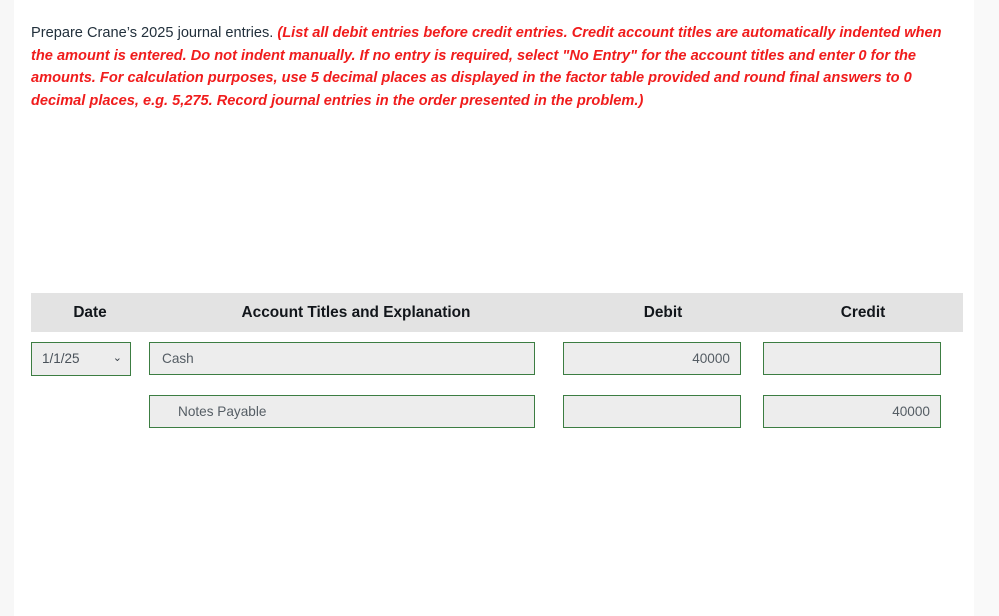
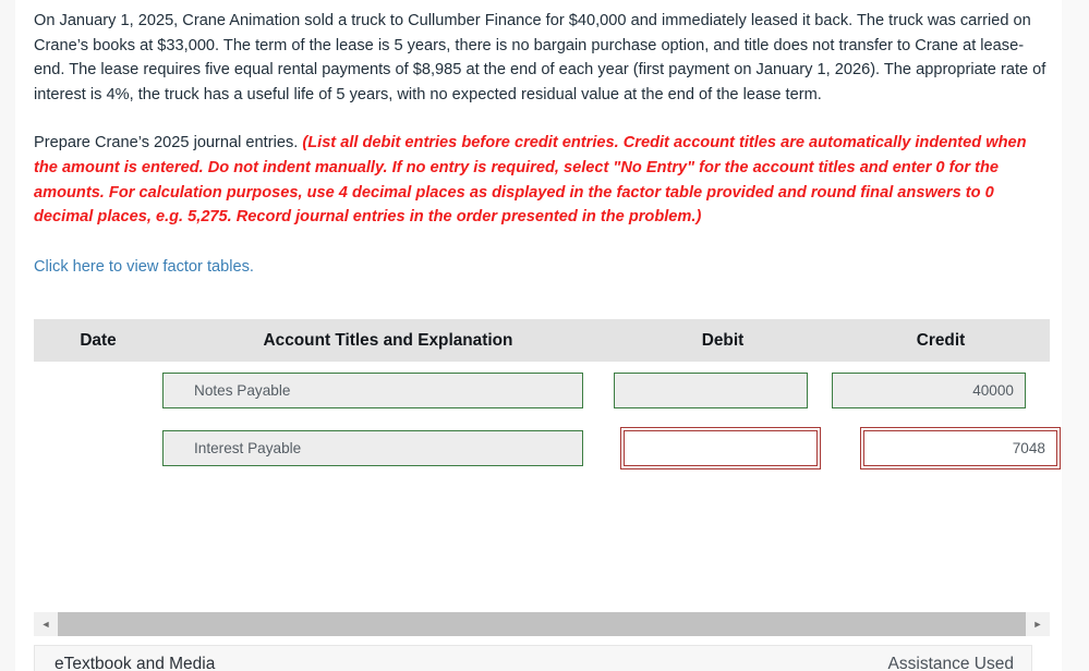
+ On January 1, 2025, Crane Animation sold a truck to Cullumber Finance for $40,000 and immediately leased it back. The truck was carried on Crane’s books at $33,000. The term of the lease is 5 years, there is no bargain purchase option, and title does not transfer to Crane at lease-end. The lease requires five equal rental payments of $8,985 at the end of each year (first payment on January 1, 2026). The appropriate rate of interest is 4%, the truck has a useful life of 5 years, with no expected residual value at the end of the lease term.
- Prepare Crane’s 2025 journal entries. (List all debit entries before credit entries. Credit account titles are automatically indented when the amount is entered. Do not indent manually. If no entry is required, select "No Entry" for the account titles and enter 0 for the amounts. For calculation purposes, use 5 decimal places as displayed in the factor table provided and round final answers to 0 decimal places, e.g. 5,275. Record journal entries in the order presented in the problem.)
+ Prepare Crane’s 2025 journal entries. (List all debit entries before credit entries. Credit account titles are automatically indented when the amount is entered. Do not indent manually. If no entry is required, select "No Entry" for the account titles and enter 0 for the amounts. For calculation purposes, use 4 decimal places as displayed in the factor table provided and round final answers to 0 decimal places, e.g. 5,275. Record journal entries in the order presented in the problem.)
+ Click here to view factor tables.
  Date	Account Titles and Explanation	Debit	Credit
- 1/1/25 ⌄	Cash	40000
  	Notes Payable		40000
+ 	Interest Payable		7048
+ ◄
+ ►
+ eTextbook and Media
+ Assistance Used
